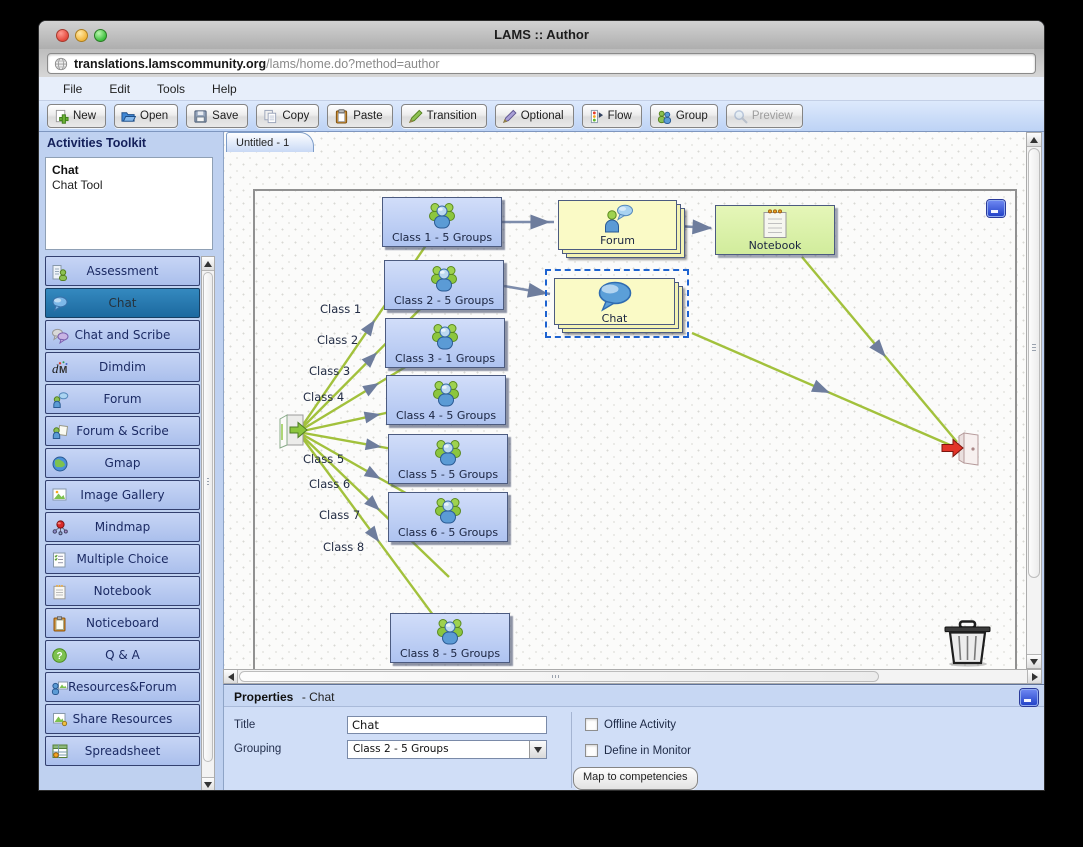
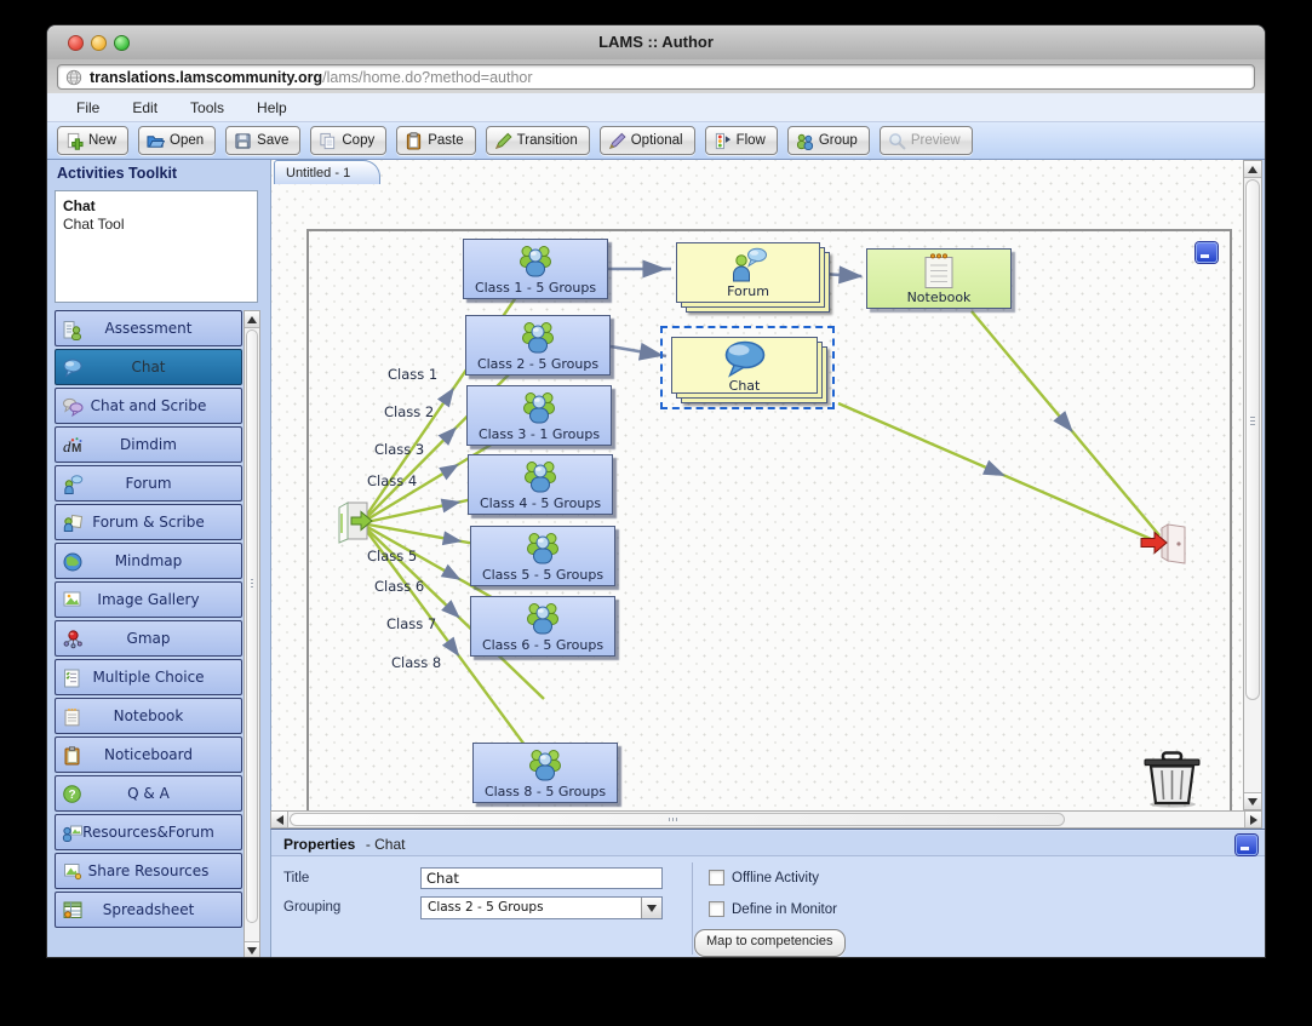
  LAMS :: Author
  translations.lamscommunity.org
  /lams/home.do?method=author
  File
  Edit
  Tools
  Help
  New
  Open
  Save
  Copy
  Paste
  Transition
  Optional
  Flow
  Group
  Preview
  Activities Toolkit
  Chat
  Chat Tool
  Assessment
  Chat
  Chat and Scribe
  d
  M
  Dimdim
  Forum
  Forum & Scribe
- Gmap
+ Mindmap
  Image Gallery
- Mindmap
+ Gmap
  Multiple Choice
  Notebook
  Noticeboard
  ?
  Q & A
  Resources&Forum
  Share Resources
  Spreadsheet
  Untitled - 1
  Class 1 - 5 Groups
  Class 2 - 5 Groups
  Class 3 - 1 Groups
  Class 4 - 5 Groups
  Class 5 - 5 Groups
  Class 6 - 5 Groups
  Class 8 - 5 Groups
  Forum
  Chat
  Notebook
  Class 1
  Class 2
  Class 3
  Class 4
  Class 5
  Class 6
  Class 7
  Class 8
  Properties - Chat
  Title
  Chat
  Grouping
  Class 2 - 5 Groups
  Offline Activity
  Define in Monitor
  Map to competencies
